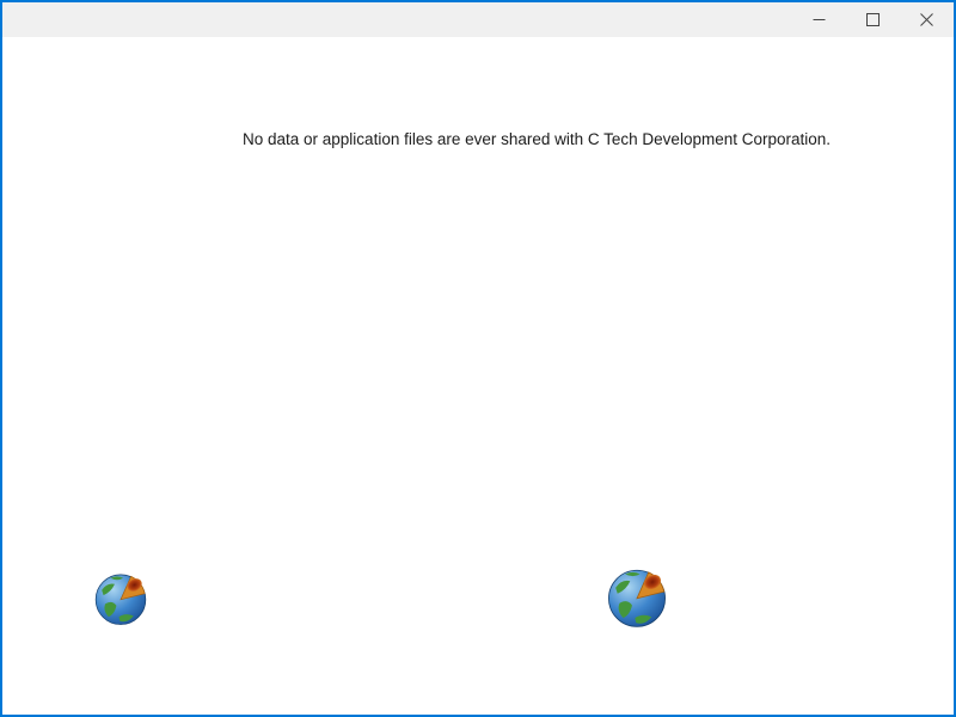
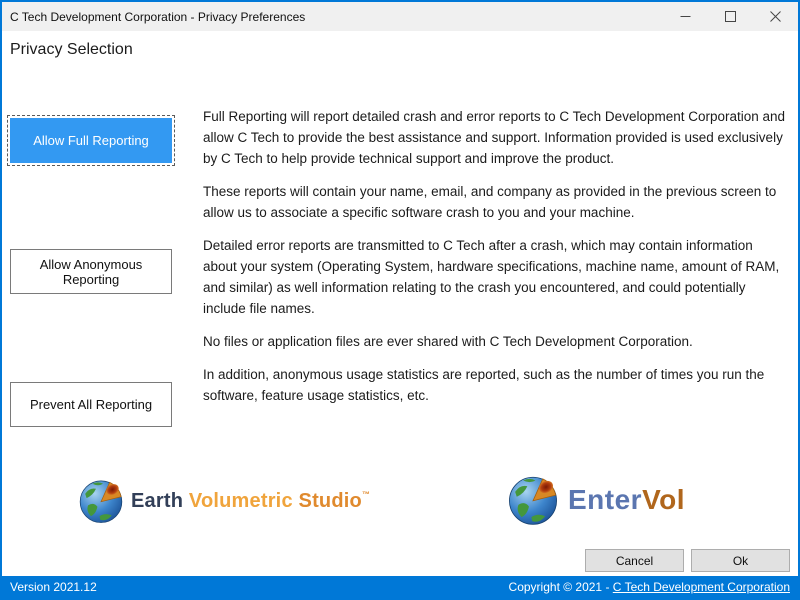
+ C Tech Development Corporation - Privacy Preferences
+ Privacy Selection
+ Allow Full Reporting
+ Allow Anonymous Reporting
+ Prevent All Reporting
+ Full Reporting will report detailed crash and error reports to C Tech Development Corporation and allow C Tech to provide the best assistance and support. Information provided is used exclusively by C Tech to help provide technical support and improve the product.
+ These reports will contain your name, email, and company as provided in the previous screen to allow us to associate a specific software crash to you and your machine.
+ Detailed error reports are transmitted to C Tech after a crash, which may contain information about your system (Operating System, hardware specifications, machine name, amount of RAM, and similar) as well information relating to the crash you encountered, and could potentially include file names.
- No data or application files are ever shared with C Tech Development Corporation.
+ No files or application files are ever shared with C Tech Development Corporation.
+ In addition, anonymous usage statistics are reported, such as the number of times you run the software, feature usage statistics, etc.
+ Earth Volumetric Studio™
+ EnterVol
+ Cancel
+ Ok
+ Version 2021.12
+ Copyright © 2021 -
+ C Tech Development Corporation
